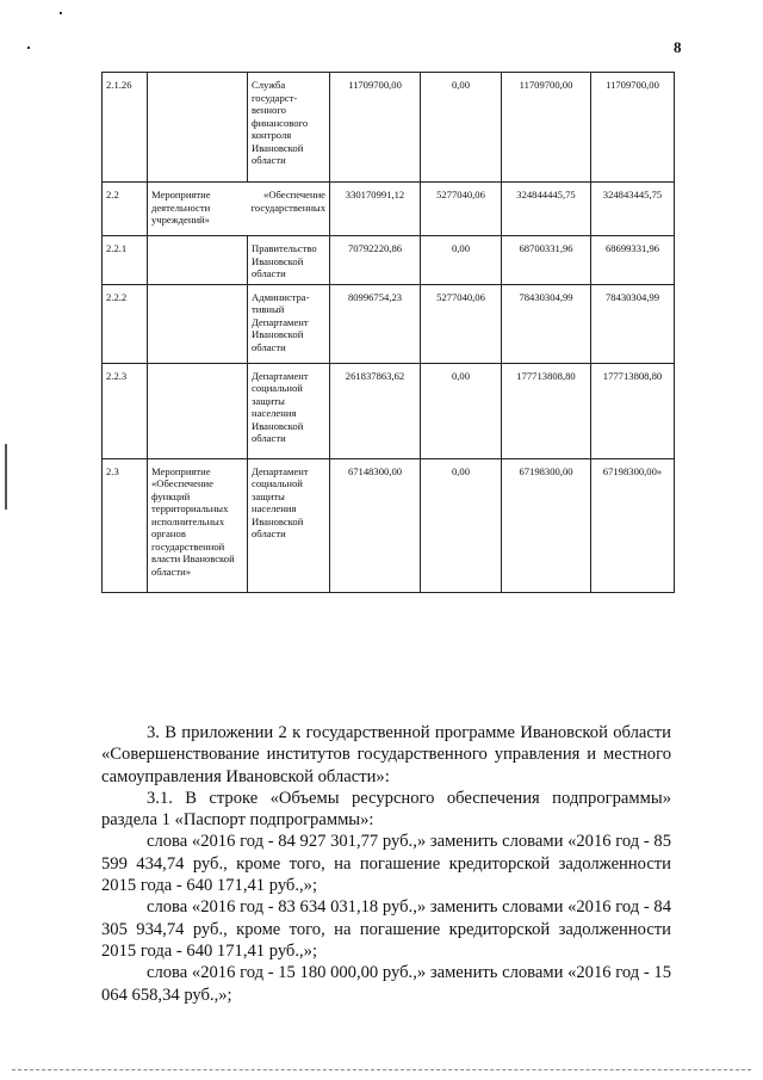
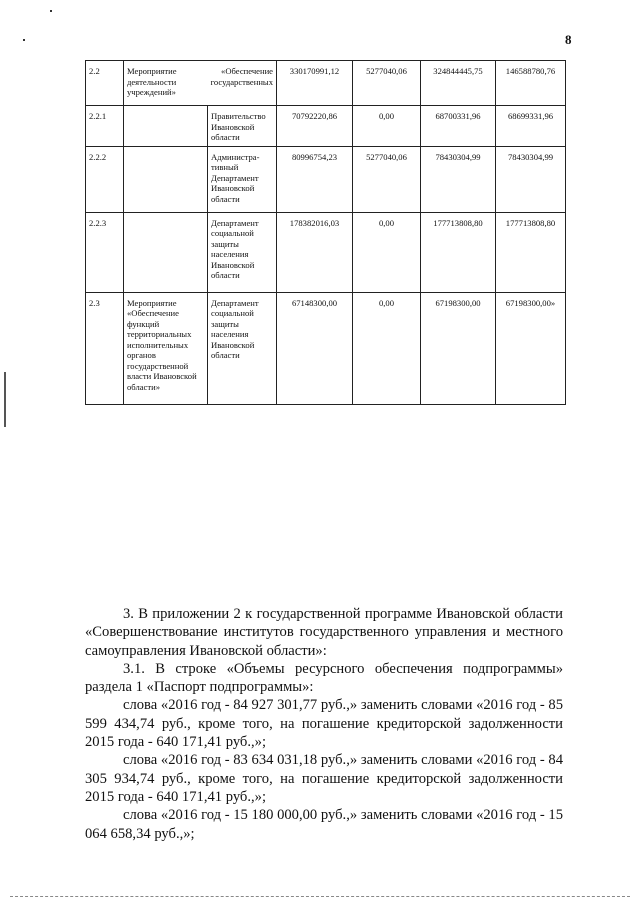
  8
- 2.1.26		Служба государст-венного финансового контроля Ивановской области	11709700,00	0,00	11709700,00	11709700,00
- 2.2	Мероприятие «Обеспечение деятельности государственных учреждений»	330170991,12	5277040,06	324844445,75	324843445,75
+ 2.2	Мероприятие «Обеспечение деятельности государственных учреждений»	330170991,12	5277040,06	324844445,75	146588780,76
  2.2.1		Правительство Ивановской области	70792220,86	0,00	68700331,96	68699331,96
  2.2.2		Администра-тивный Департамент Ивановской области	80996754,23	5277040,06	78430304,99	78430304,99
- 2.2.3		Департамент социальной защиты населения Ивановской области	261837863,62	0,00	177713808,80	177713808,80
+ 2.2.3		Департамент социальной защиты населения Ивановской области	178382016,03	0,00	177713808,80	177713808,80
  2.3	Мероприятие «Обеспечение функций территориальных исполнительных органов государственной власти Ивановской области»	Департамент социальной защиты населения Ивановской области	67148300,00	0,00	67198300,00	67198300,00»
  3. В приложении 2 к государственной программе Ивановской области «Совершенствование институтов государственного управления и местного самоуправления Ивановской области»:
  3.1. В строке «Объемы ресурсного обеспечения подпрограммы» раздела 1 «Паспорт подпрограммы»:
  слова «2016 год - 84 927 301,77 руб.,» заменить словами «2016 год - 85 599 434,74 руб., кроме того, на погашение кредиторской задолженности 2015 года - 640 171,41 руб.,»;
  слова «2016 год - 83 634 031,18 руб.,» заменить словами «2016 год - 84 305 934,74 руб., кроме того, на погашение кредиторской задолженности 2015 года - 640 171,41 руб.,»;
  слова «2016 год - 15 180 000,00 руб.,» заменить словами «2016 год - 15 064 658,34 руб.,»;
